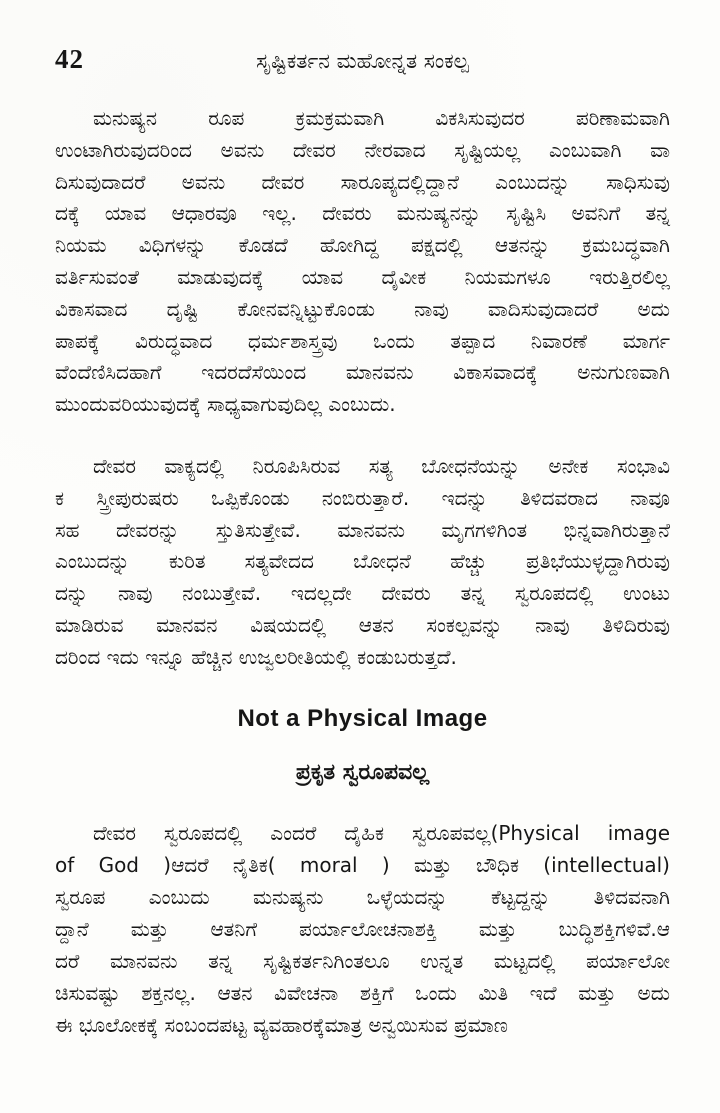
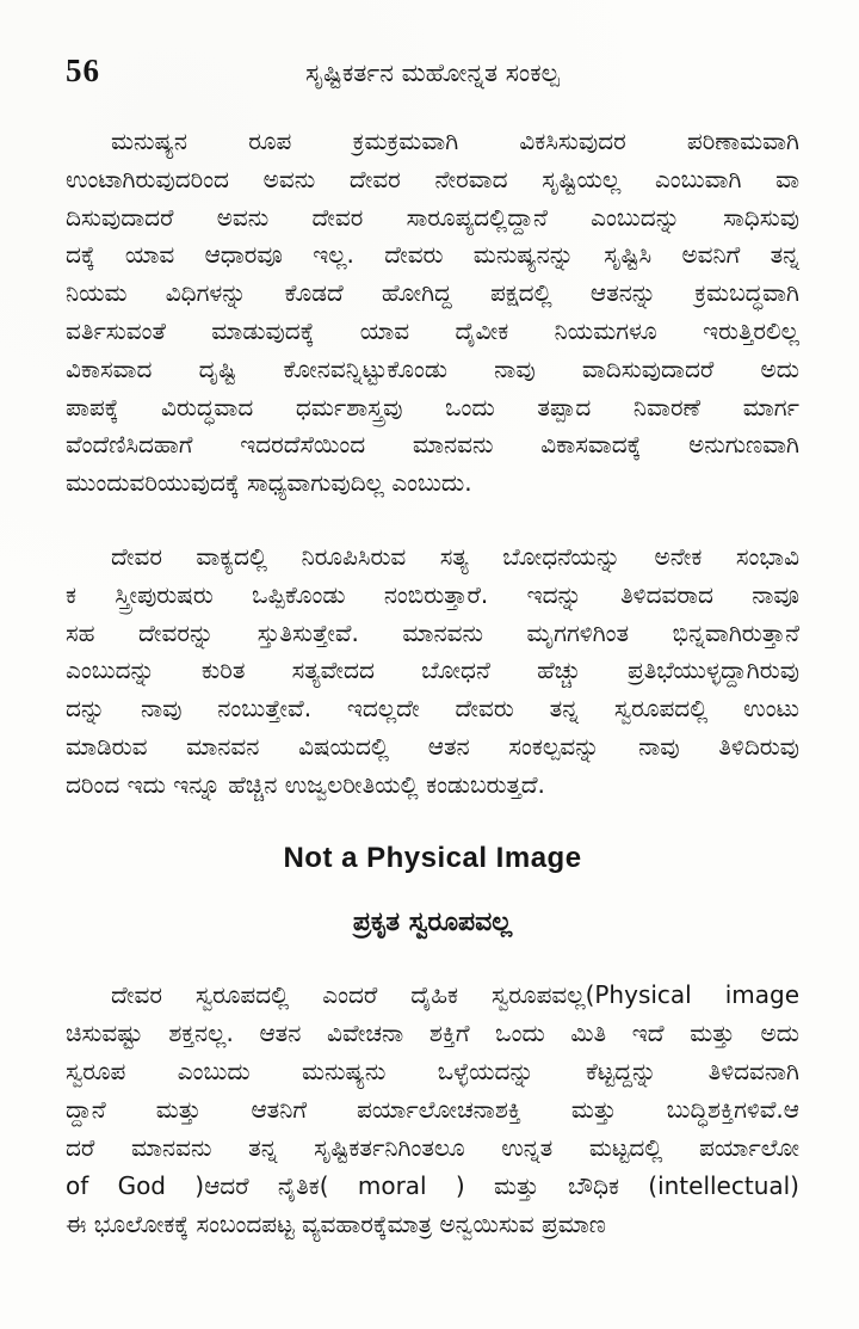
- 42
+ 56
  ಸೃಷ್ಟಿಕರ್ತನ ಮಹೋನ್ನತ ಸಂಕಲ್ಪ
  ಮನುಷ್ಯನ ರೂಪ ಕ್ರಮಕ್ರಮವಾಗಿ ವಿಕಸಿಸುವುದರ ಪರಿಣಾಮವಾಗಿ
  ಉಂಟಾಗಿರುವುದರಿಂದ ಅವನು ದೇವರ ನೇರವಾದ ಸೃಷ್ಟಿಯಲ್ಲ ಎಂಬುವಾಗಿ ವಾ
  ದಿಸುವುದಾದರೆ ಅವನು ದೇವರ ಸಾರೂಪ್ಯದಲ್ಲಿದ್ದಾನೆ ಎಂಬುದನ್ನು ಸಾಧಿಸುವು
  ದಕ್ಕೆ ಯಾವ ಆಧಾರವೂ ಇಲ್ಲ. ದೇವರು ಮನುಷ್ಯನನ್ನು ಸೃಷ್ಟಿಸಿ ಅವನಿಗೆ ತನ್ನ
  ನಿಯಮ ವಿಧಿಗಳನ್ನು ಕೊಡದೆ ಹೋಗಿದ್ದ ಪಕ್ಷದಲ್ಲಿ ಆತನನ್ನು ಕ್ರಮಬದ್ಧವಾಗಿ
  ವರ್ತಿಸುವಂತೆ ಮಾಡುವುದಕ್ಕೆ ಯಾವ ದೈವೀಕ ನಿಯಮಗಳೂ ಇರುತ್ತಿರಲಿಲ್ಲ
  ವಿಕಾಸವಾದ ದೃಷ್ಟಿ ಕೋನವನ್ನಿಟ್ಟುಕೊಂಡು ನಾವು ವಾದಿಸುವುದಾದರೆ ಅದು
  ಪಾಪಕ್ಕೆ ವಿರುದ್ಧವಾದ ಧರ್ಮಶಾಸ್ತ್ರವು ಒಂದು ತಪ್ಪಾದ ನಿವಾರಣೆ ಮಾರ್ಗ
  ವೆಂದೆಣಿಸಿದಹಾಗೆ ಇದರದೆಸೆಯಿಂದ ಮಾನವನು ವಿಕಾಸವಾದಕ್ಕೆ ಅನುಗುಣವಾಗಿ
  ಮುಂದುವರಿಯುವುದಕ್ಕೆ ಸಾಧ್ಯವಾಗುವುದಿಲ್ಲ ಎಂಬುದು.
  ದೇವರ ವಾಕ್ಯದಲ್ಲಿ ನಿರೂಪಿಸಿರುವ ಸತ್ಯ ಬೋಧನೆಯನ್ನು ಅನೇಕ ಸಂಭಾವಿ
  ಕ ಸ್ತ್ರೀಪುರುಷರು ಒಪ್ಪಿಕೊಂಡು ನಂಬಿರುತ್ತಾರೆ. ಇದನ್ನು ತಿಳಿದವರಾದ ನಾವೂ
  ಸಹ ದೇವರನ್ನು ಸ್ತುತಿಸುತ್ತೇವೆ. ಮಾನವನು ಮೃಗಗಳಿಗಿಂತ ಭಿನ್ನವಾಗಿರುತ್ತಾನೆ
  ಎಂಬುದನ್ನು ಕುರಿತ ಸತ್ಯವೇದದ ಬೋಧನೆ ಹೆಚ್ಚು ಪ್ರತಿಭೆಯುಳ್ಳದ್ದಾಗಿರುವು
  ದನ್ನು ನಾವು ನಂಬುತ್ತೇವೆ. ಇದಲ್ಲದೇ ದೇವರು ತನ್ನ ಸ್ವರೂಪದಲ್ಲಿ ಉಂಟು
  ಮಾಡಿರುವ ಮಾನವನ ವಿಷಯದಲ್ಲಿ ಆತನ ಸಂಕಲ್ಪವನ್ನು ನಾವು ತಿಳಿದಿರುವು
  ದರಿಂದ ಇದು ಇನ್ನೂ ಹೆಚ್ಚಿನ ಉಜ್ವಲರೀತಿಯಲ್ಲಿ ಕಂಡುಬರುತ್ತದೆ.
  Not a Physical Image
  ಪ್ರಕೃತ ಸ್ವರೂಪವಲ್ಲ
  ದೇವರ ಸ್ವರೂಪದಲ್ಲಿ ಎಂದರೆ ದೈಹಿಕ ಸ್ವರೂಪವಲ್ಲ(Physical image
- of God )ಆದರೆ ನೈತಿಕ( moral ) ಮತ್ತು ಬೌಧಿಕ (intellectual)
+ ಚಿಸುವಷ್ಟು ಶಕ್ತನಲ್ಲ. ಆತನ ವಿವೇಚನಾ ಶಕ್ತಿಗೆ ಒಂದು ಮಿತಿ ಇದೆ ಮತ್ತು ಅದು
  ಸ್ವರೂಪ ಎಂಬುದು ಮನುಷ್ಯನು ಒಳ್ಳೆಯದನ್ನು ಕೆಟ್ಟದ್ದನ್ನು ತಿಳಿದವನಾಗಿ
  ದ್ದಾನೆ ಮತ್ತು ಆತನಿಗೆ ಪರ್ಯಾಲೋಚನಾಶಕ್ತಿ ಮತ್ತು ಬುದ್ಧಿಶಕ್ತಿಗಳಿವೆ.ಆ
  ದರೆ ಮಾನವನು ತನ್ನ ಸೃಷ್ಟಿಕರ್ತನಿಗಿಂತಲೂ ಉನ್ನತ ಮಟ್ಟದಲ್ಲಿ ಪರ್ಯಾಲೋ
- ಚಿಸುವಷ್ಟು ಶಕ್ತನಲ್ಲ. ಆತನ ವಿವೇಚನಾ ಶಕ್ತಿಗೆ ಒಂದು ಮಿತಿ ಇದೆ ಮತ್ತು ಅದು
+ of God )ಆದರೆ ನೈತಿಕ( moral ) ಮತ್ತು ಬೌಧಿಕ (intellectual)
  ಈ ಭೂಲೋಕಕ್ಕೆ ಸಂಬಂದಪಟ್ಟ ವ್ಯವಹಾರಕ್ಕೆಮಾತ್ರ ಅನ್ವಯಿಸುವ ಪ್ರಮಾಣ
